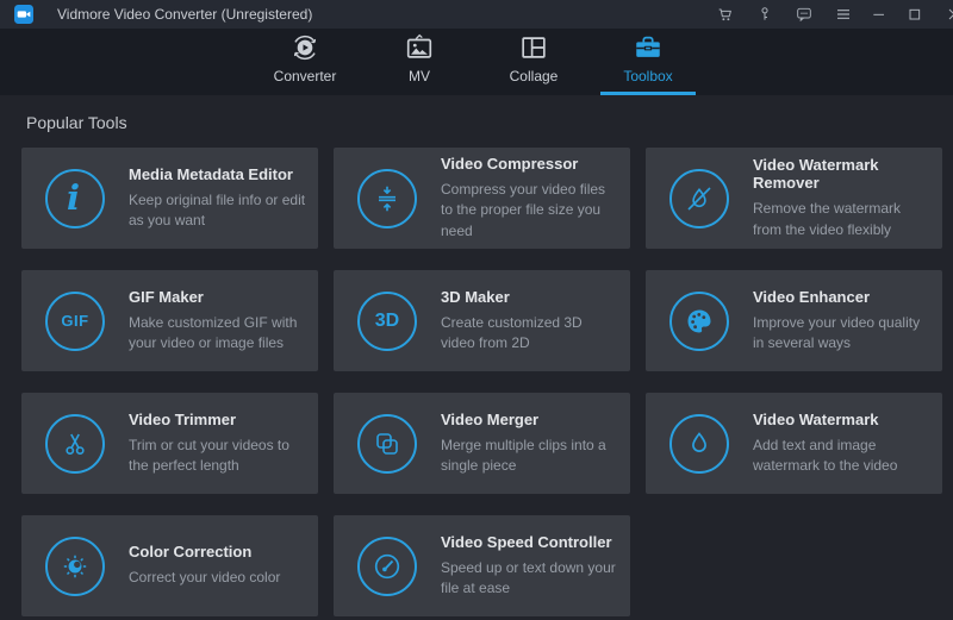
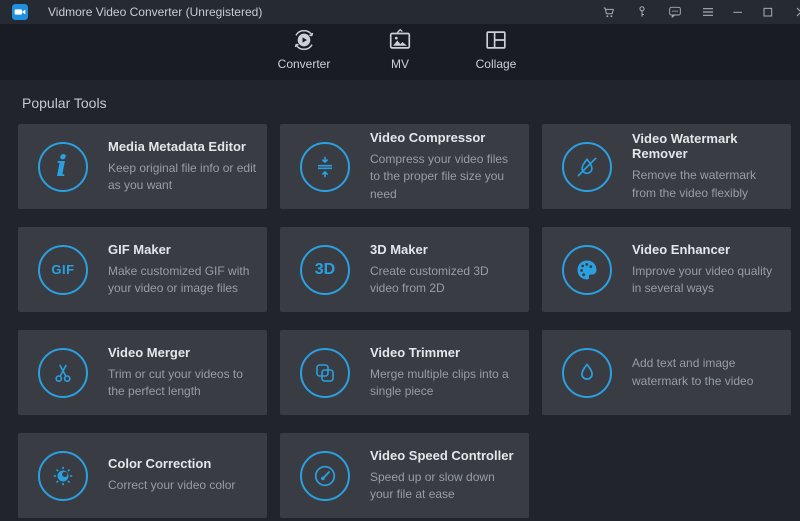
  Vidmore Video Converter (Unregistered)
  Converter
  MV
  Collage
- Toolbox
  Popular Tools
  i
  Media Metadata Editor
  Keep original file info or edit as you want
  Video Compressor
  Compress your video files to the proper file size you need
  Video Watermark Remover
  Remove the watermark from the video flexibly
  GIF
  GIF Maker
  Make customized GIF with your video or image files
  3D
  3D Maker
  Create customized 3D video from 2D
  Video Enhancer
  Improve your video quality in several ways
- Video Trimmer
+ Video Merger
  Trim or cut your videos to the perfect length
- Video Merger
+ Video Trimmer
  Merge multiple clips into a single piece
- Video Watermark
  Add text and image watermark to the video
  Color Correction
  Correct your video color
  Video Speed Controller
- Speed up or text down your file at ease
+ Speed up or slow down your file at ease
